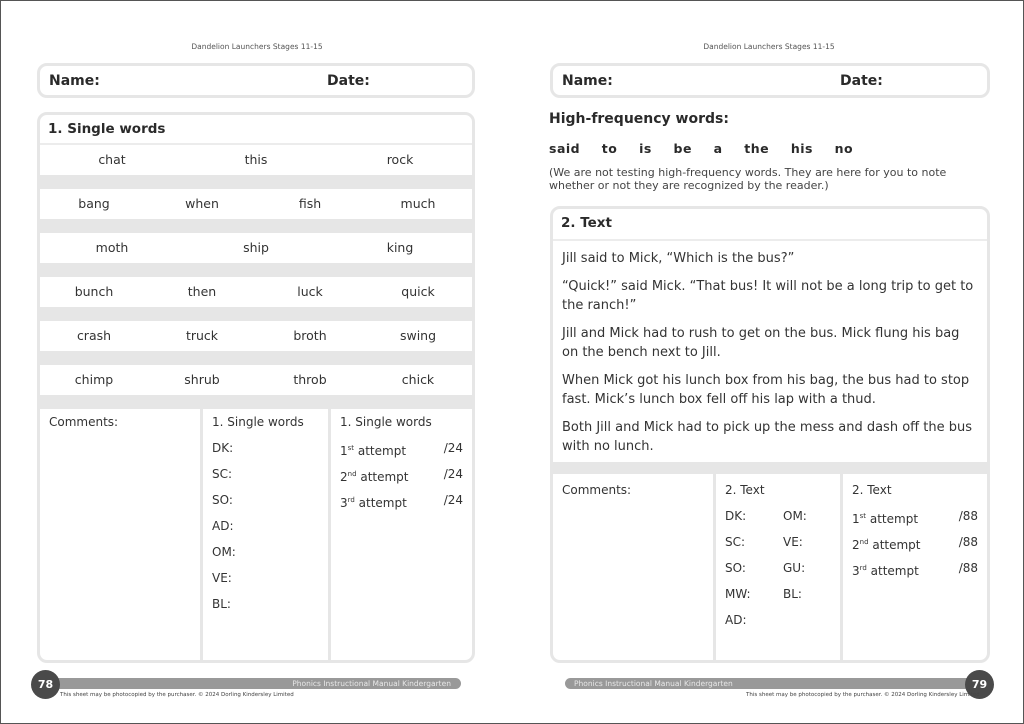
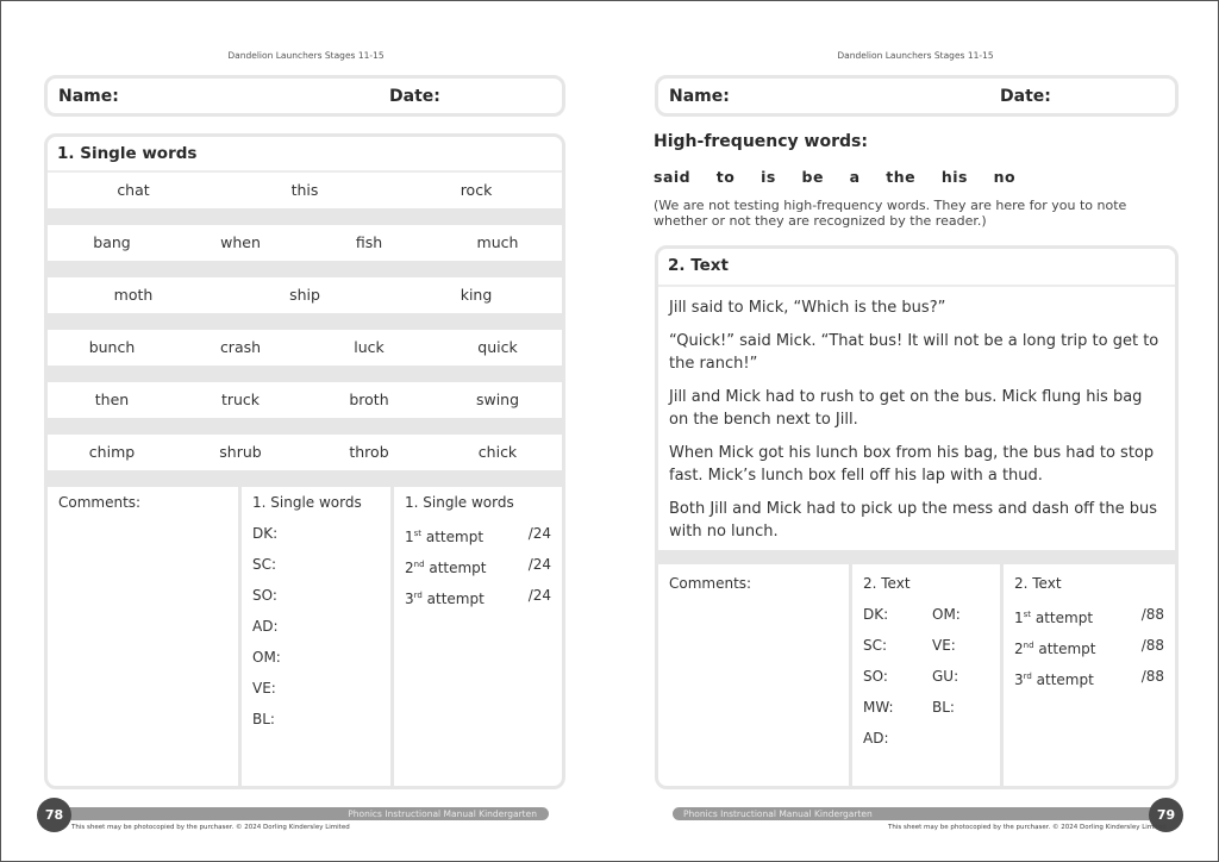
  Dandelion Launchers Stages 11-15
  Name:
  Date:
  1. Single words
  chat
  this
  rock
  bang
  when
  fish
  much
  moth
  ship
  king
  bunch
- then
+ crash
  luck
  quick
- crash
+ then
  truck
  broth
  swing
  chimp
  shrub
  throb
  chick
  Comments:
  1. Single words
  DK:
  SC:
  SO:
  AD:
  OM:
  VE:
  BL:
  1. Single words
  1st attempt
  /24
  2nd attempt
  /24
  3rd attempt
  /24
  Phonics Instructional Manual Kindergarten
  78
  Dandelion Launchers Stages 11-15
  Name:
  Date:
  High-frequency words:
  said to is be a the his no
  (We are not testing high-frequency words. They are here for you to note whether or not they are recognized by the reader.)
  2. Text
  Jill said to Mick, “Which is the bus?”
  “Quick!” said Mick. “That bus! It will not be a long trip to get to the ranch!”
  Jill and Mick had to rush to get on the bus. Mick flung his bag on the bench next to Jill.
  When Mick got his lunch box from his bag, the bus had to stop fast. Mick’s lunch box fell off his lap with a thud.
  Both Jill and Mick had to pick up the mess and dash off the bus with no lunch.
  Comments:
  2. Text
  DK:
  OM:
  SC:
  VE:
  SO:
  GU:
  MW:
  BL:
  AD:
  2. Text
  1st attempt
  /88
  2nd attempt
  /88
  3rd attempt
  /88
  Phonics Instructional Manual Kindergarten
  79
